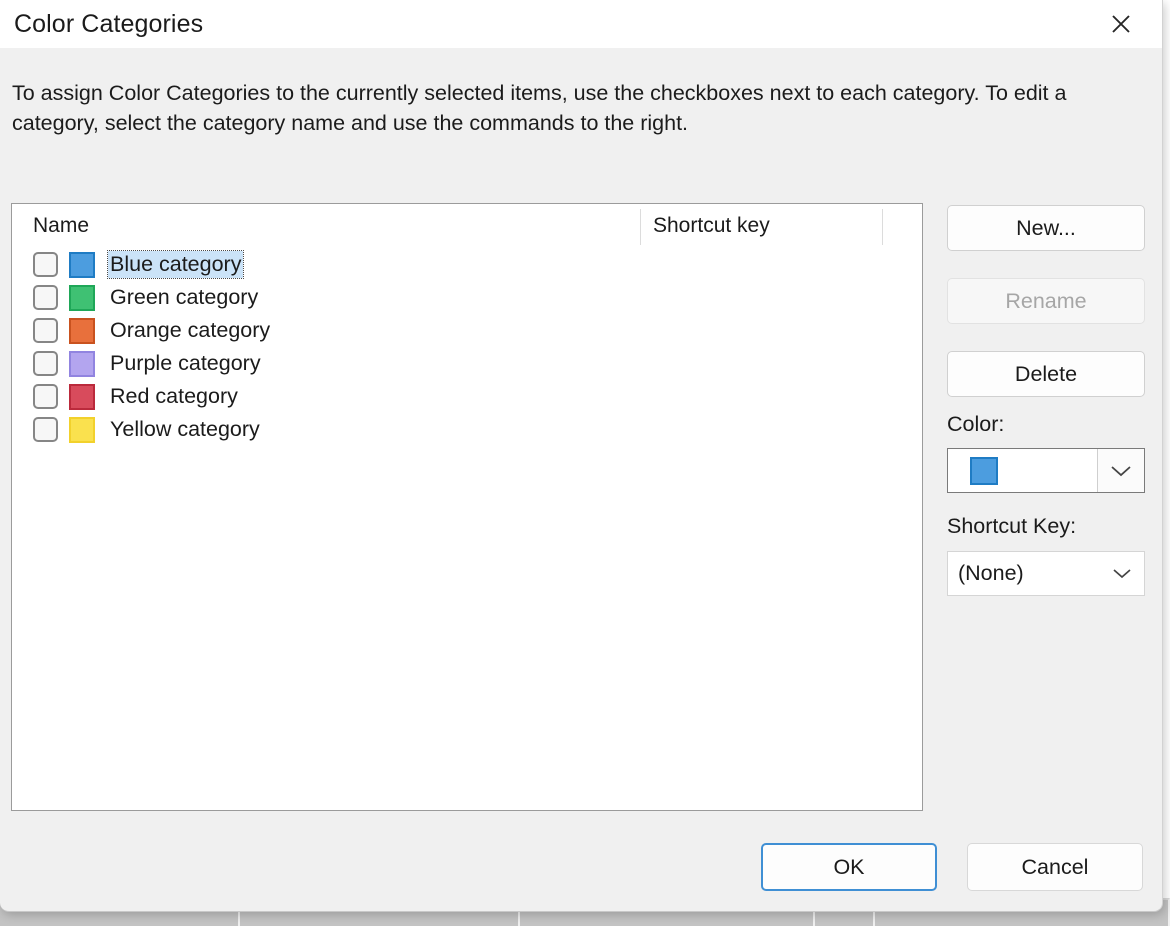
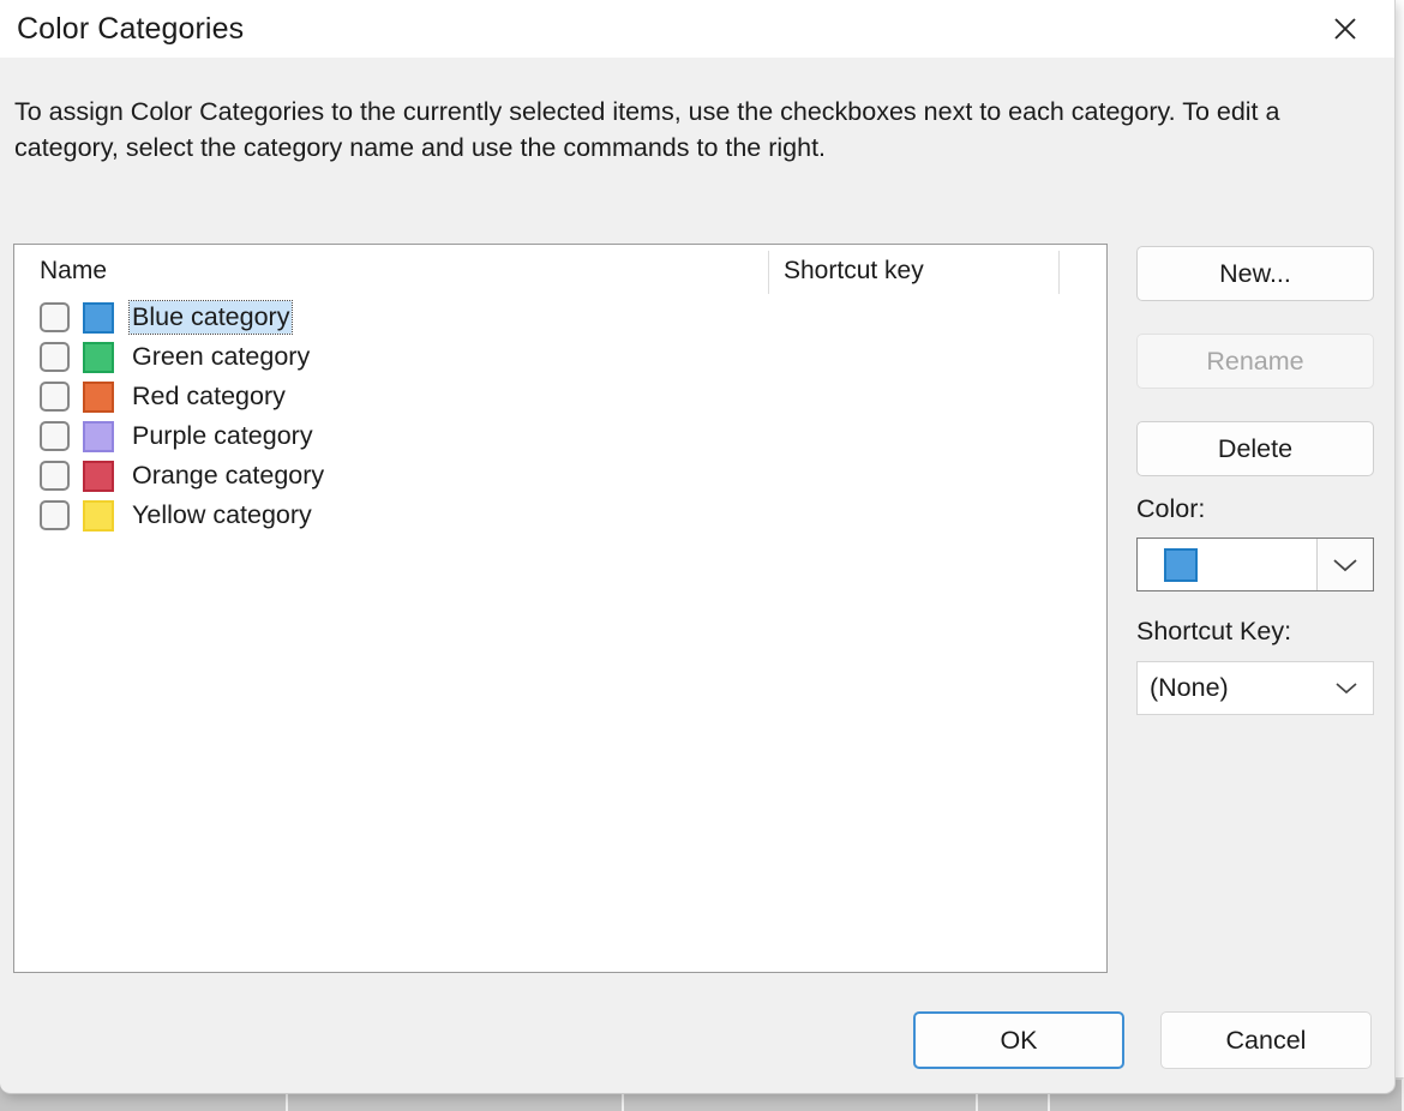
  Color Categories
  To assign Color Categories to the currently selected items, use the checkboxes next to each category. To edit a category, select the category name and use the commands to the right.
  Name
  Shortcut key
  Blue category
  Green category
- Orange category
+ Red category
  Purple category
- Red category
+ Orange category
  Yellow category
  New...
  Rename
  Delete
  Color:
  Shortcut Key:
  (None)
  OK
  Cancel
